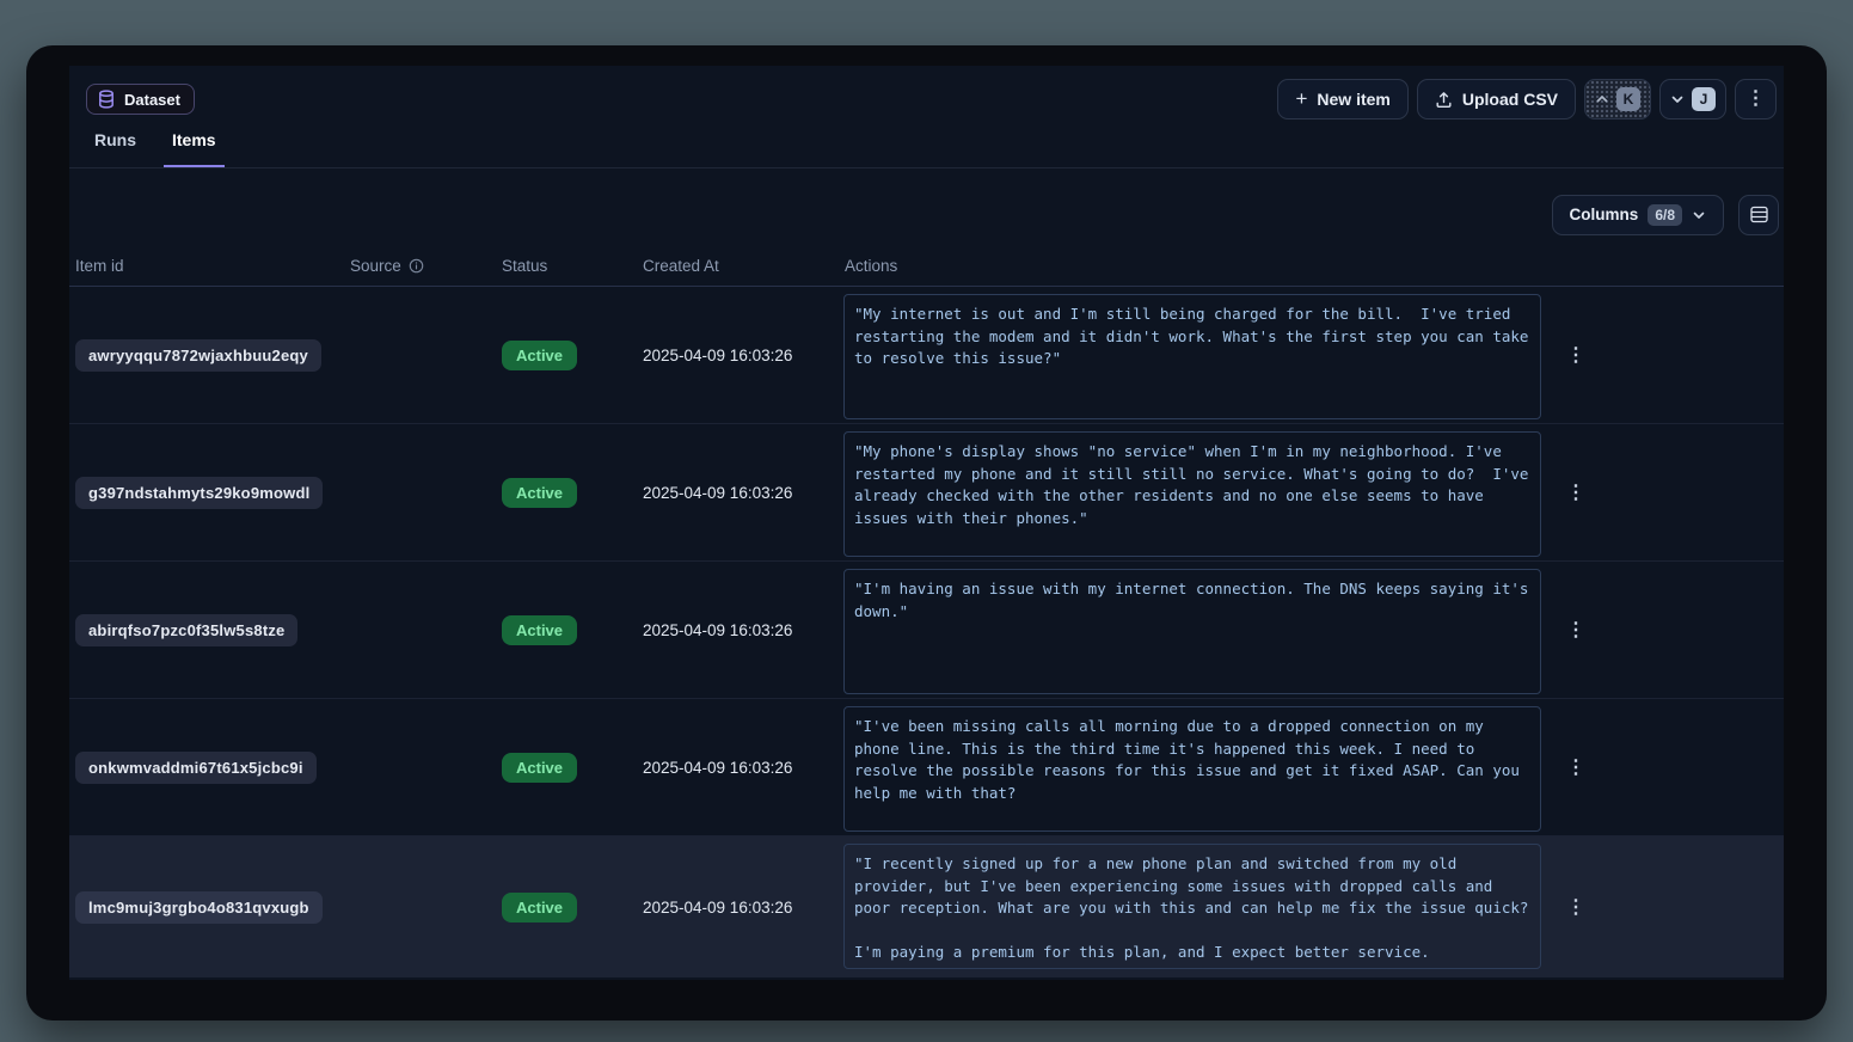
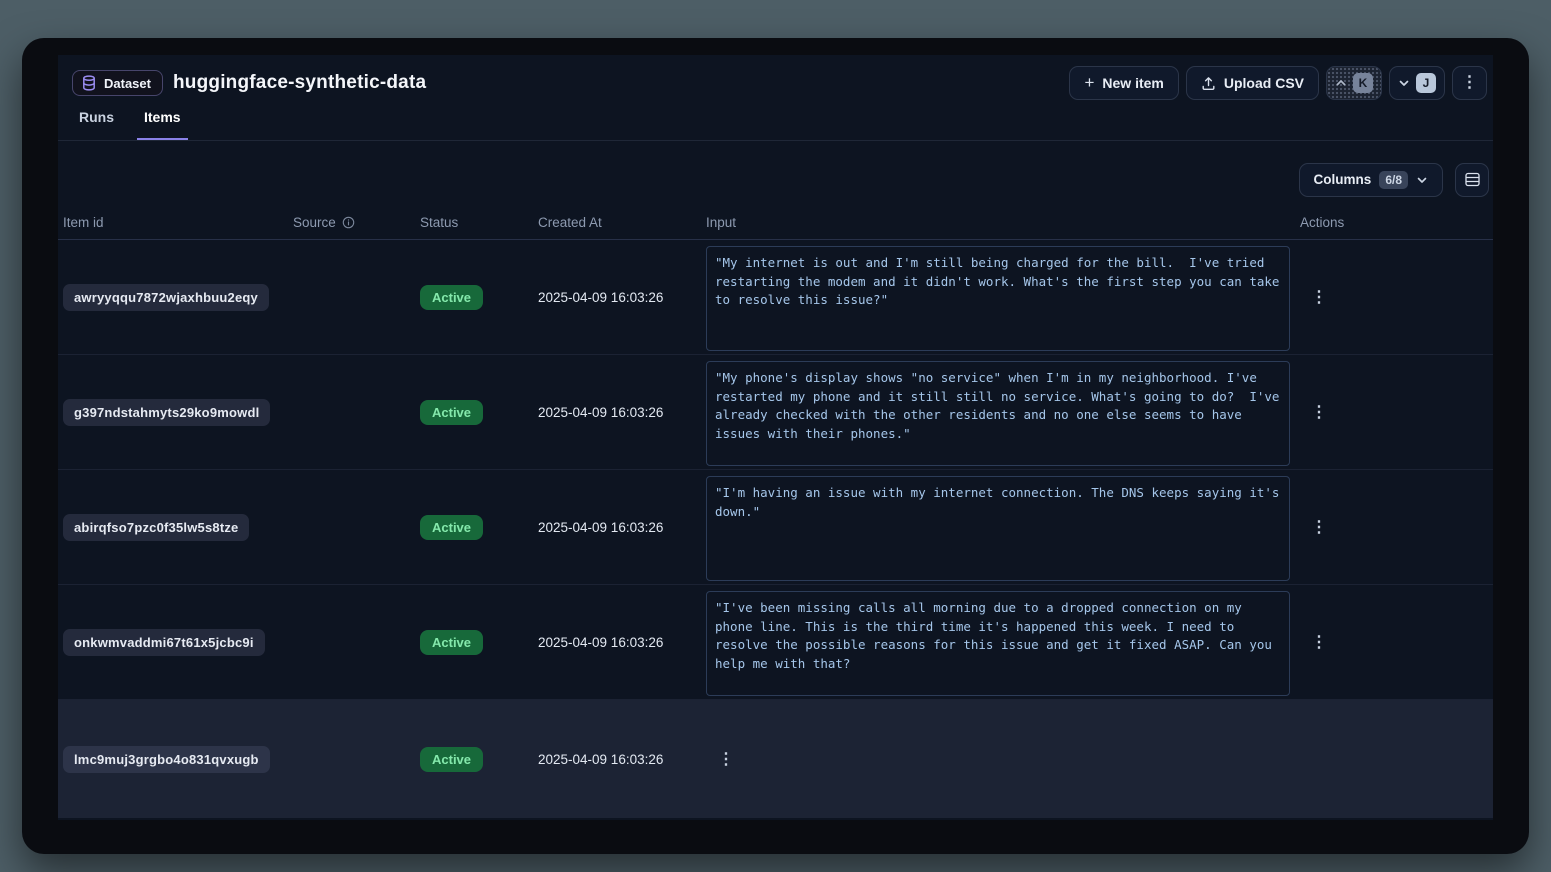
  Dataset
+ huggingface-synthetic-data
  +
  New item
  Upload CSV
  K
  J
  ⋮
  Runs
  Items
  Columns
  6/8
  Item id
  Source
  Status
  Created At
+ Input
  Actions
  awryyqqu7872wjaxhbuu2eqy
  Active
  2025-04-09 16:03:26
  "My internet is out and I'm still being charged for the bill. I've tried restarting the modem and it didn't work. What's the first step you can take to resolve this issue?"
  ⋮
  g397ndstahmyts29ko9mowdl
  Active
  2025-04-09 16:03:26
  "My phone's display shows "no service" when I'm in my neighborhood. I've restarted my phone and it still still no service. What's going to do? I've already checked with the other residents and no one else seems to have issues with their phones."
  ⋮
  abirqfso7pzc0f35lw5s8tze
  Active
  2025-04-09 16:03:26
  "I'm having an issue with my internet connection. The DNS keeps saying it's down."
  ⋮
  onkwmvaddmi67t61x5jcbc9i
  Active
  2025-04-09 16:03:26
  "I've been missing calls all morning due to a dropped connection on my phone line. This is the third time it's happened this week. I need to resolve the possible reasons for this issue and get it fixed ASAP. Can you help me with that?
  ⋮
  lmc9muj3grgbo4o831qvxugb
  Active
  2025-04-09 16:03:26
- "I recently signed up for a new phone plan and switched from my old provider, but I've been experiencing some issues with dropped calls and poor reception. What are you with this and can help me fix the issue quick?
- I'm paying a premium for this plan, and I expect better service.
  ⋮
